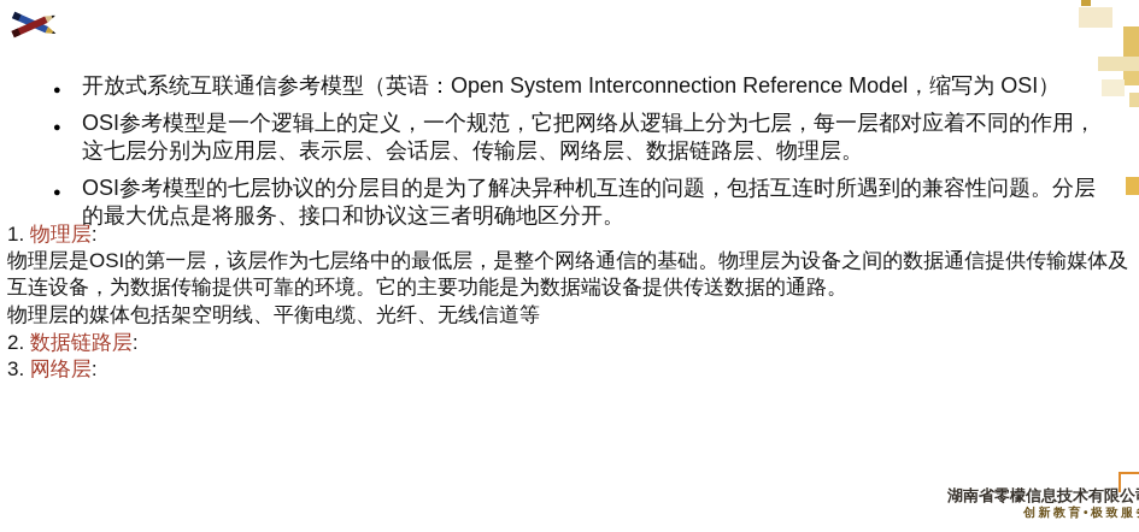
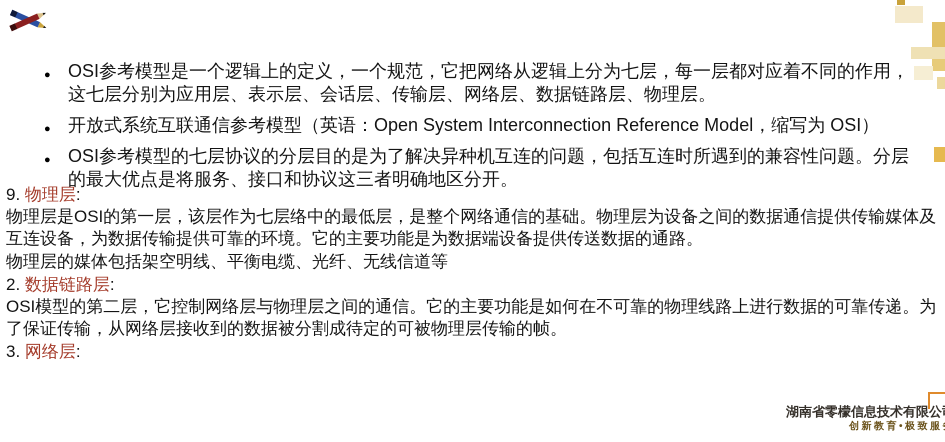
  ●
- 开放式系统互联通信参考模型（英语：Open System Interconnection Reference Model，缩写为 OSI）
+ OSI参考模型是一个逻辑上的定义，一个规范，它把网络从逻辑上分为七层，每一层都对应着不同的作用，这七层分别为应用层、表示层、会话层、传输层、网络层、数据链路层、物理层。
  ●
- OSI参考模型是一个逻辑上的定义，一个规范，它把网络从逻辑上分为七层，每一层都对应着不同的作用，这七层分别为应用层、表示层、会话层、传输层、网络层、数据链路层、物理层。
+ 开放式系统互联通信参考模型（英语：Open System Interconnection Reference Model，缩写为 OSI）
  ●
  OSI参考模型的七层协议的分层目的是为了解决异种机互连的问题，包括互连时所遇到的兼容性问题。分层的最大优点是将服务、接口和协议这三者明确地区分开。
- 1. 物理层:
+ 9. 物理层:
  物理层是OSI的第一层，该层作为七层络中的最低层，是整个网络通信的基础。物理层为设备之间的数据通信提供传输媒体及互连设备，为数据传输提供可靠的环境。它的主要功能是为数据端设备提供传送数据的通路。
  物理层的媒体包括架空明线、平衡电缆、光纤、无线信道等
  2. 数据链路层:
+ OSI模型的第二层，它控制网络层与物理层之间的通信。它的主要功能是如何在不可靠的物理线路上进行数据的可靠传递。为了保证传输，从网络层接收到的数据被分割成待定的可被物理层传输的帧。
  3. 网络层:
  湖南省零檬信息技术有限公
  创新教育•极致服
